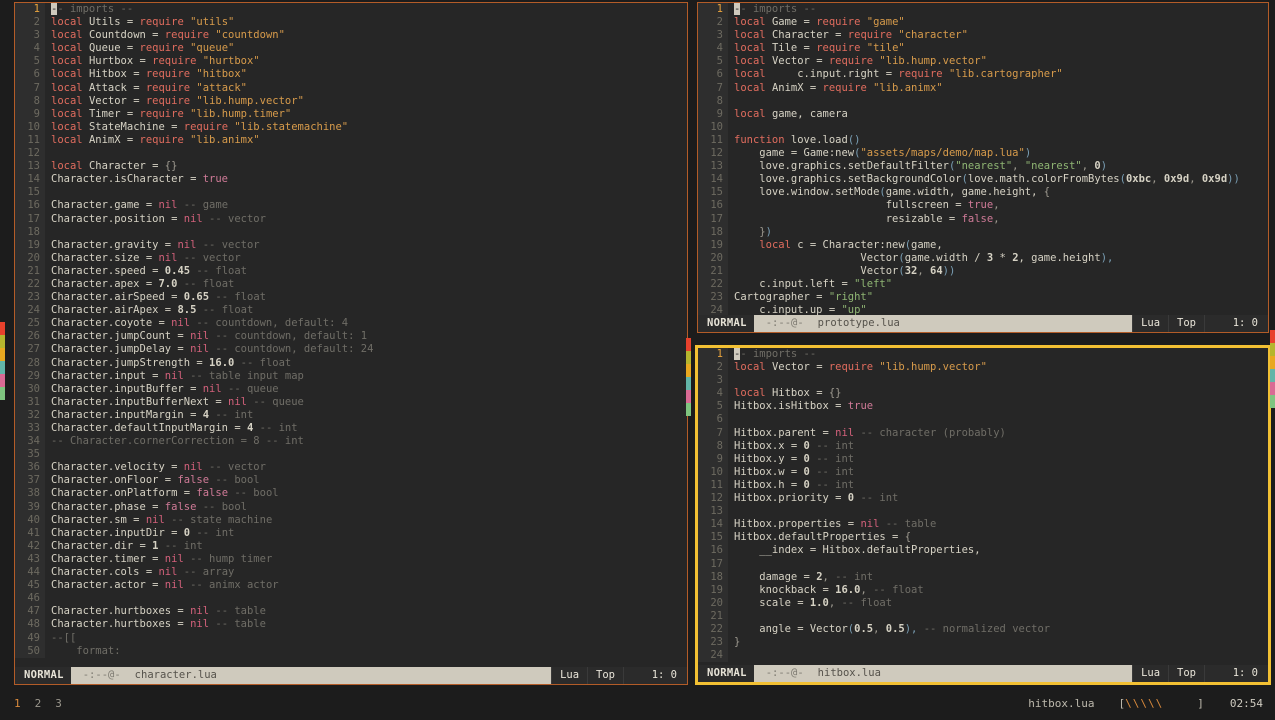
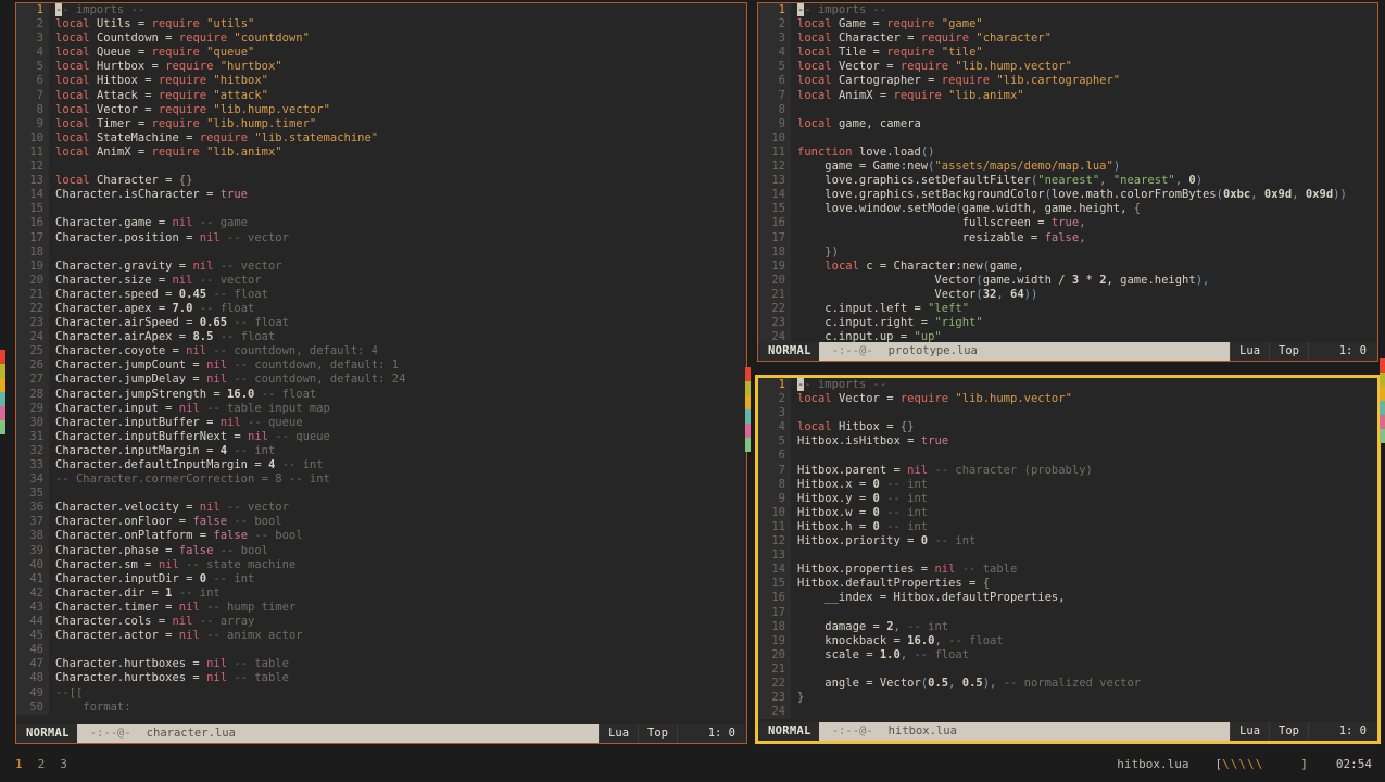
  1 -- imports --
  2 local Utils = require "utils"
  3 local Countdown = require "countdown"
  4 local Queue = require "queue"
  5 local Hurtbox = require "hurtbox"
  6 local Hitbox = require "hitbox"
  7 local Attack = require "attack"
  8 local Vector = require "lib.hump.vector"
  9 local Timer = require "lib.hump.timer"
  10 local StateMachine = require "lib.statemachine"
  11 local AnimX = require "lib.animx"
  12
  13 local Character = {}
  14 Character.isCharacter = true
  15
  16 Character.game = nil -- game
  17 Character.position = nil -- vector
  18
  19 Character.gravity = nil -- vector
  20 Character.size = nil -- vector
  21 Character.speed = 0.45 -- float
  22 Character.apex = 7.0 -- float
  23 Character.airSpeed = 0.65 -- float
  24 Character.airApex = 8.5 -- float
  25 Character.coyote = nil -- countdown, default: 4
  26 Character.jumpCount = nil -- countdown, default: 1
  27 Character.jumpDelay = nil -- countdown, default: 24
  28 Character.jumpStrength = 16.0 -- float
  29 Character.input = nil -- table input map
  30 Character.inputBuffer = nil -- queue
  31 Character.inputBufferNext = nil -- queue
  32 Character.inputMargin = 4 -- int
  33 Character.defaultInputMargin = 4 -- int
  34 -- Character.cornerCorrection = 8 -- int
  35
  36 Character.velocity = nil -- vector
  37 Character.onFloor = false -- bool
  38 Character.onPlatform = false -- bool
  39 Character.phase = false -- bool
  40 Character.sm = nil -- state machine
  41 Character.inputDir = 0 -- int
  42 Character.dir = 1 -- int
  43 Character.timer = nil -- hump timer
  44 Character.cols = nil -- array
  45 Character.actor = nil -- animx actor
  46
  47 Character.hurtboxes = nil -- table
  48 Character.hurtboxes = nil -- table
  49 --[[
  50 format:
  NORMAL
  -:--@-
  character.lua
  Lua
  Top
  1: 0
  1 -- imports --
  2 local Game = require "game"
  3 local Character = require "character"
  4 local Tile = require "tile"
  5 local Vector = require "lib.hump.vector"
- 6 local c.input.right = require "lib.cartographer"
+ 6 local Cartographer = require "lib.cartographer"
  7 local AnimX = require "lib.animx"
  8
  9 local game, camera
  10
  11 function love.load()
  12 game = Game:new("assets/maps/demo/map.lua")
  13 love.graphics.setDefaultFilter("nearest", "nearest", 0)
  14 love.graphics.setBackgroundColor(love.math.colorFromBytes(0xbc, 0x9d, 0x9d))
  15 love.window.setMode(game.width, game.height, {
  16 fullscreen = true,
  17 resizable = false,
  18 })
  19 local c = Character:new(game,
  20 Vector(game.width / 3 * 2, game.height),
  21 Vector(32, 64))
  22 c.input.left = "left"
- 23 Cartographer = "right"
+ 23 c.input.right = "right"
  24 c.input.up = "up"
  NORMAL
  -:--@-
  prototype.lua
  Lua
  Top
  1: 0
  1 -- imports --
  2 local Vector = require "lib.hump.vector"
  3
  4 local Hitbox = {}
  5 Hitbox.isHitbox = true
  6
  7 Hitbox.parent = nil -- character (probably)
  8 Hitbox.x = 0 -- int
  9 Hitbox.y = 0 -- int
  10 Hitbox.w = 0 -- int
  11 Hitbox.h = 0 -- int
  12 Hitbox.priority = 0 -- int
  13
  14 Hitbox.properties = nil -- table
  15 Hitbox.defaultProperties = {
  16 __index = Hitbox.defaultProperties,
  17
  18 damage = 2, -- int
  19 knockback = 16.0, -- float
  20 scale = 1.0, -- float
  21
  22 angle = Vector(0.5, 0.5), -- normalized vector
  23 }
  24
  NORMAL
  -:--@-
  hitbox.lua
  Lua
  Top
  1: 0
  1
  2
  3
  hitbox.lua
  [\\\\\ ]
  02:54
